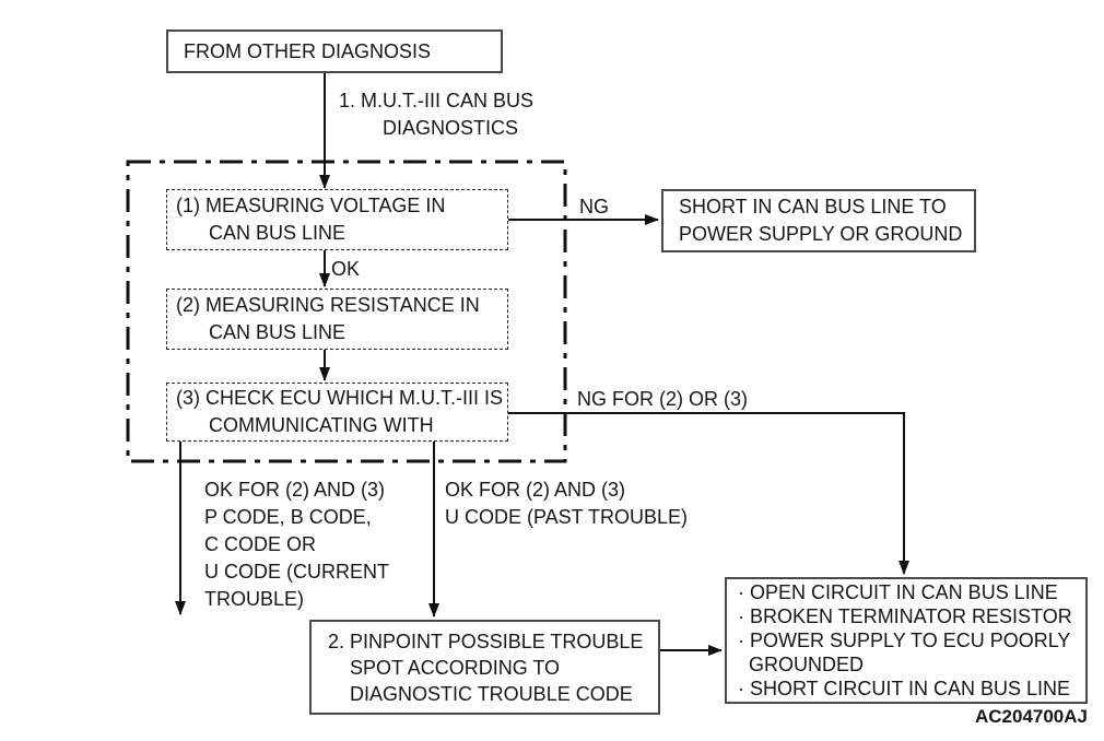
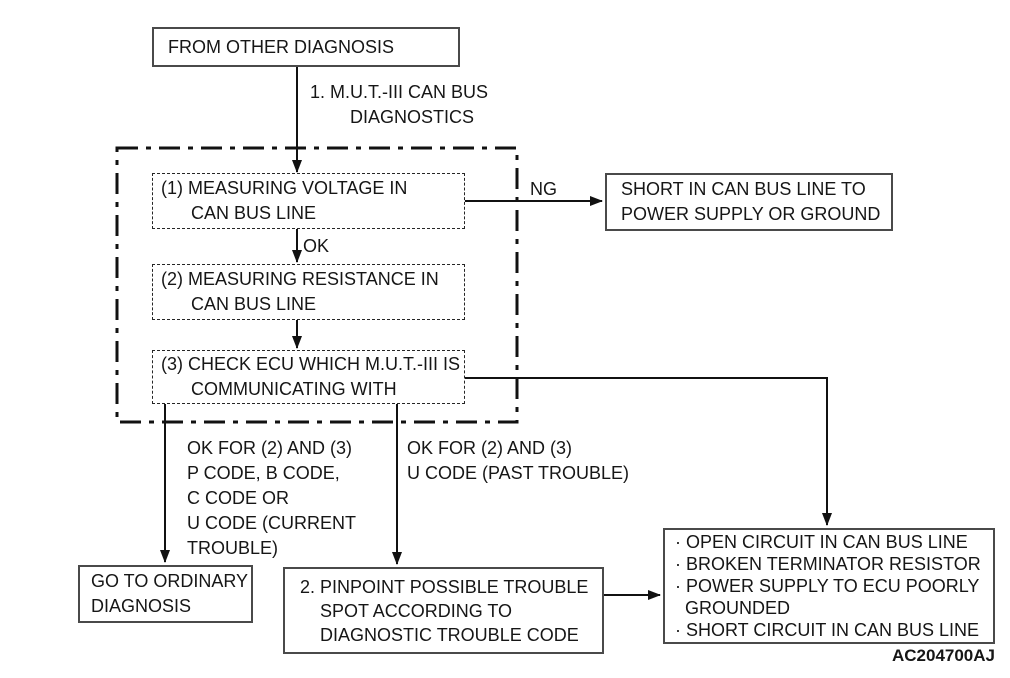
  FROM OTHER DIAGNOSIS
  (1) MEASURING VOLTAGE IN
  CAN BUS LINE
  SHORT IN CAN BUS LINE TO
  POWER SUPPLY OR GROUND
  (2) MEASURING RESISTANCE IN
  CAN BUS LINE
  (3) CHECK ECU WHICH M.U.T.-III IS
  COMMUNICATING WITH
+ GO TO ORDINARY
+ DIAGNOSIS
  2. PINPOINT POSSIBLE TROUBLE
  SPOT ACCORDING TO
  DIAGNOSTIC TROUBLE CODE
  · OPEN CIRCUIT IN CAN BUS LINE
  · BROKEN TERMINATOR RESISTOR
  · POWER SUPPLY TO ECU POORLY
  GROUNDED
  · SHORT CIRCUIT IN CAN BUS LINE
  1. M.U.T.-III CAN BUS
  DIAGNOSTICS
  NG
  OK
- NG FOR (2) OR (3)
  OK FOR (2) AND (3)
  P CODE, B CODE,
  C CODE OR
  U CODE (CURRENT
  TROUBLE)
  OK FOR (2) AND (3)
  U CODE (PAST TROUBLE)
  AC204700AJ
